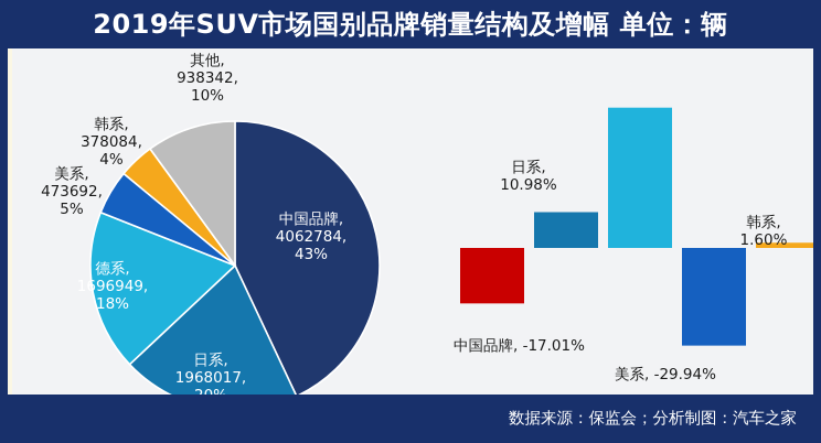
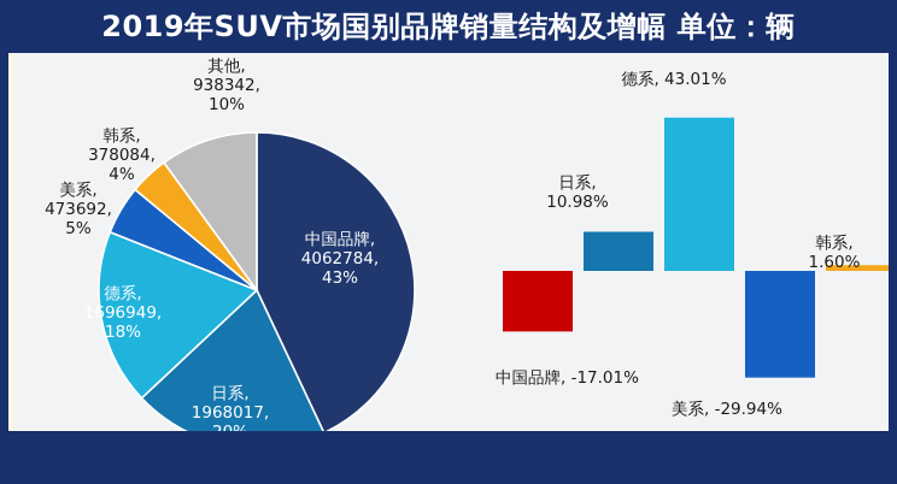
  2019年SUV市场国别品牌销量结构及增幅 单位：辆
  中国品牌,
  4062784,
  43%
  日系,
  1968017,
  德系,
  1696949,
  18%
  美系,
  473692,
  5%
  韩系,
  378084,
  4%
  其他,
  938342,
  10%
+ 德系, 43.01%
  日系,
  10.98%
  韩系,
  1.60%
  中国品牌, -17.01%
  美系, -29.94%
- 数据来源：保监会；分析制图：汽车之家
